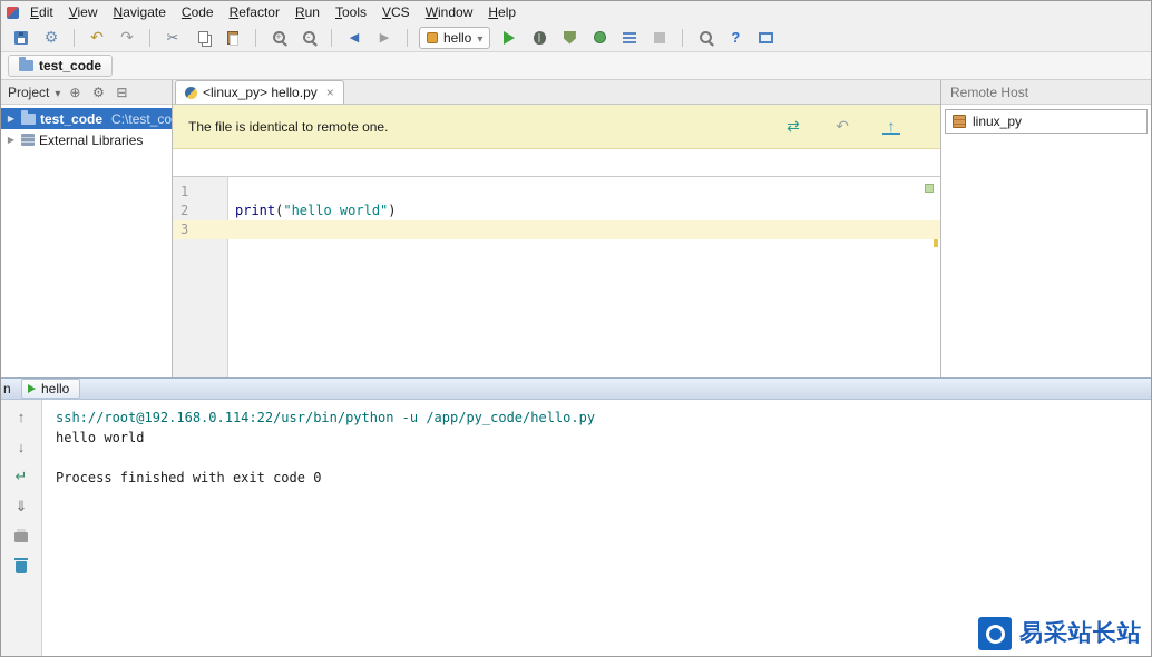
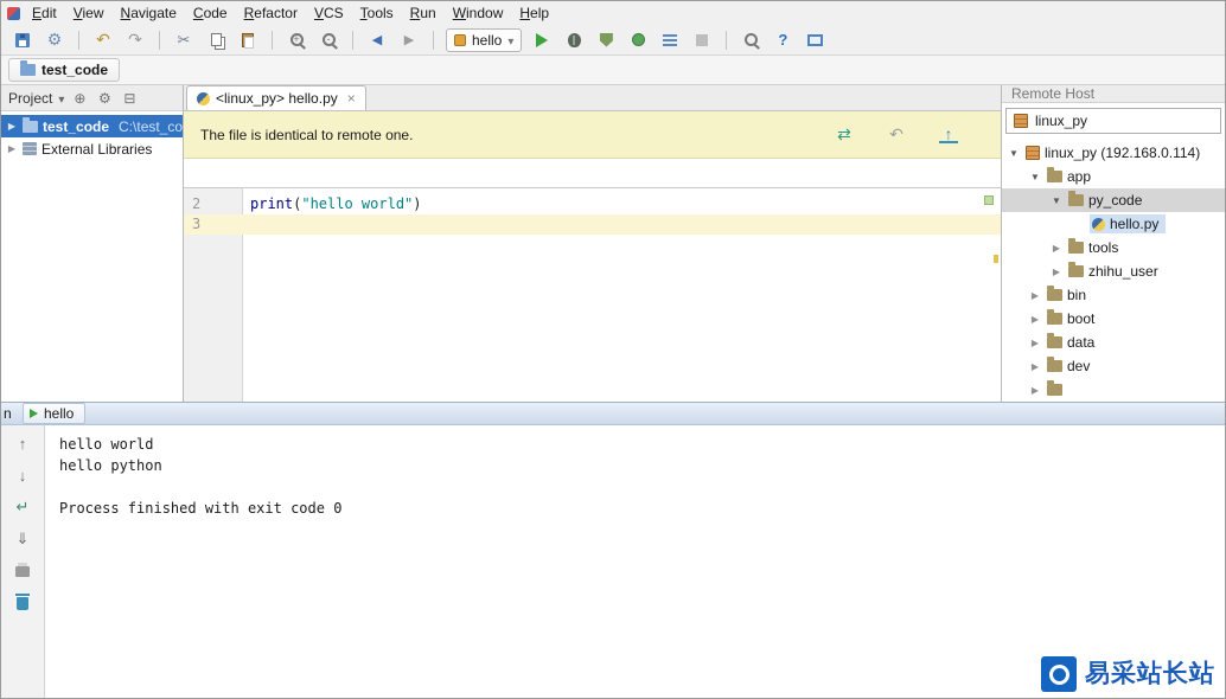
  Edit
  View
  Navigate
  Code
  Refactor
- Run
+ VCS
  Tools
- VCS
+ Run
  Window
  Help
  hello
  test_code
  Project
  test_code
  C:\test_co
  External Libraries
  <linux_py> hello.py
  The file is identical to remote one.
- 1
  2
  print("hello world")
  3
  Remote Host
  linux_py
+ linux_py (192.168.0.114)
+ app
+ py_code
+ hello.py
+ tools
+ zhihu_user
+ bin
+ boot
+ data
+ dev
  n
  hello
- ssh://root@192.168.0.114:22/usr/bin/python -u /app/py_code/hello.py
  hello world
+ hello python
  Process finished with exit code 0
  易采站长站
